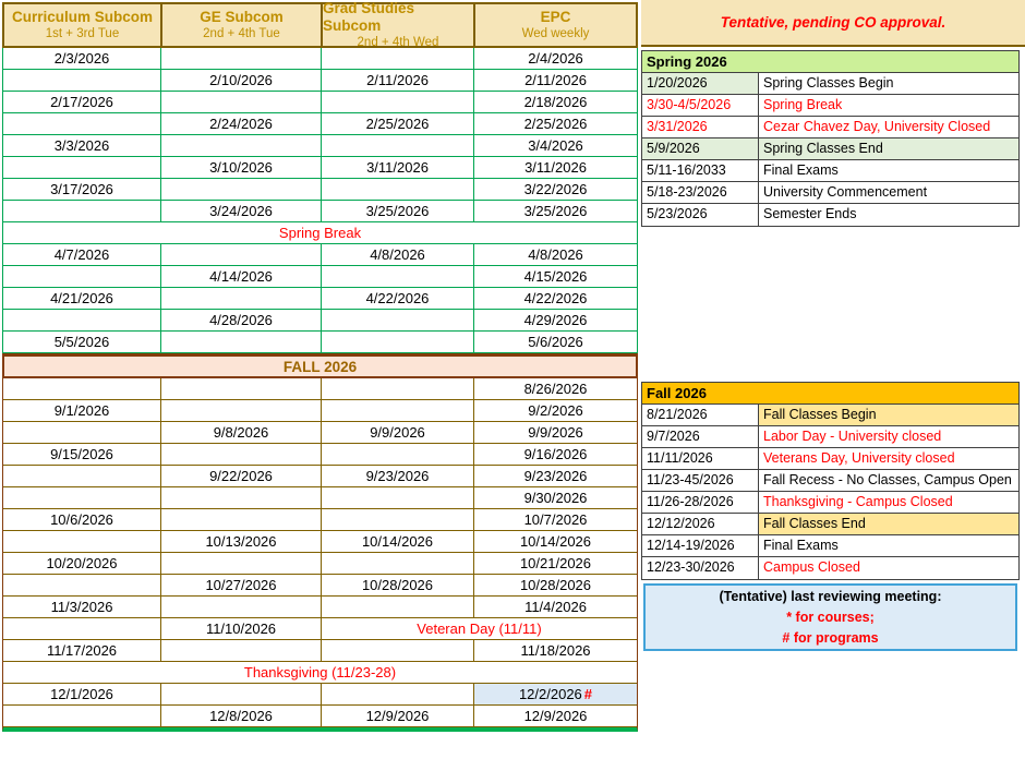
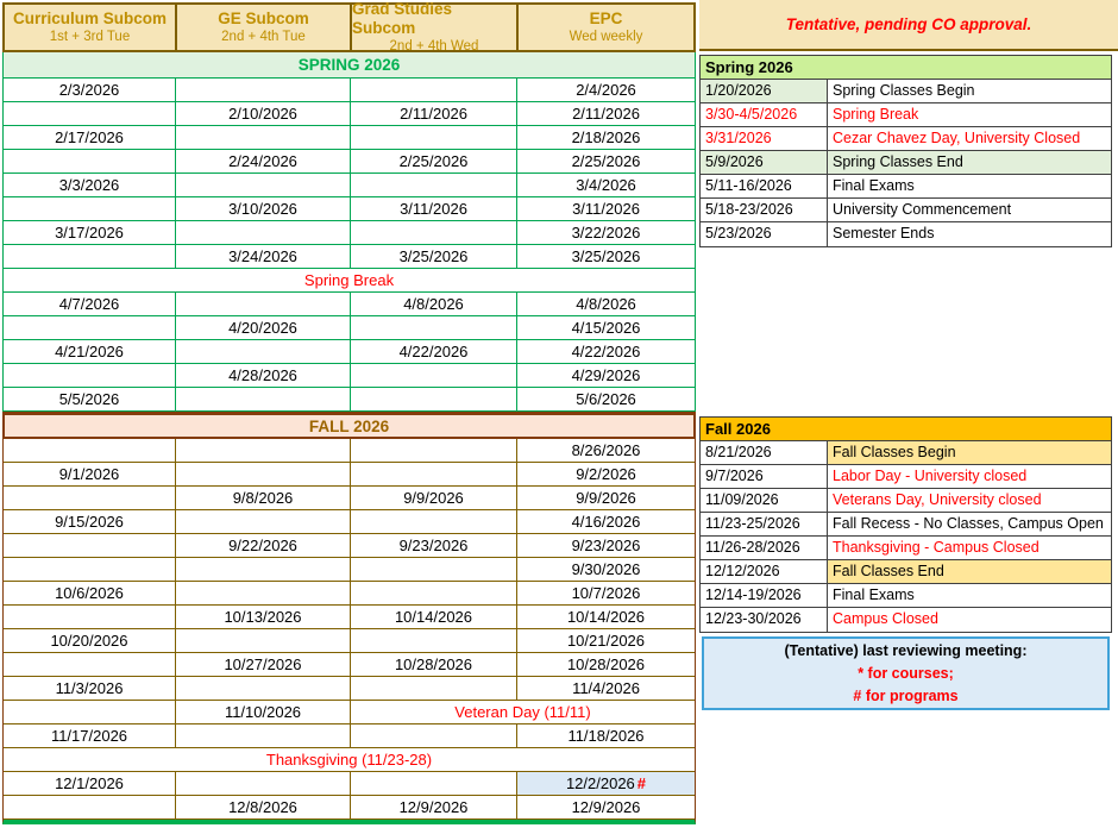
  Curriculum Subcom
  1st + 3rd Tue
  GE Subcom
  2nd + 4th Tue
  Grad Studies Subcom
  2nd + 4th Wed
  EPC
  Wed weekly
+ SPRING 2026
  2/3/2026
  2/4/2026
  2/10/2026
  2/11/2026
  2/11/2026
  2/17/2026
  2/18/2026
  2/24/2026
  2/25/2026
  2/25/2026
  3/3/2026
  3/4/2026
  3/10/2026
  3/11/2026
  3/11/2026
  3/17/2026
  3/22/2026
  3/24/2026
  3/25/2026
  3/25/2026
  Spring Break
  4/7/2026
  4/8/2026
  4/8/2026
- 4/14/2026
+ 4/20/2026
  4/15/2026
  4/21/2026
  4/22/2026
  4/22/2026
  4/28/2026
  4/29/2026
  5/5/2026
  5/6/2026
  FALL 2026
  8/26/2026
  9/1/2026
  9/2/2026
  9/8/2026
  9/9/2026
  9/9/2026
  9/15/2026
- 9/16/2026
+ 4/16/2026
  9/22/2026
  9/23/2026
  9/23/2026
  9/30/2026
  10/6/2026
  10/7/2026
  10/13/2026
  10/14/2026
  10/14/2026
  10/20/2026
  10/21/2026
  10/27/2026
  10/28/2026
  10/28/2026
  11/3/2026
  11/4/2026
  11/10/2026
  Veteran Day (11/11)
  11/17/2026
  11/18/2026
  Thanksgiving (11/23-28)
  12/1/2026
  12/2/2026 #
  12/8/2026
  12/9/2026
  12/9/2026
  Tentative, pending CO approval.
  Spring 2026
  1/20/2026
  Spring Classes Begin
  3/30-4/5/2026
  Spring Break
  3/31/2026
  Cezar Chavez Day, University Closed
  5/9/2026
  Spring Classes End
- 5/11-16/2033
+ 5/11-16/2026
  Final Exams
  5/18-23/2026
  University Commencement
  5/23/2026
  Semester Ends
  Fall 2026
  8/21/2026
  Fall Classes Begin
  9/7/2026
  Labor Day - University closed
- 11/11/2026
+ 11/09/2026
  Veterans Day, University closed
- 11/23-45/2026
+ 11/23-25/2026
  Fall Recess - No Classes, Campus Open
  11/26-28/2026
  Thanksgiving - Campus Closed
  12/12/2026
  Fall Classes End
  12/14-19/2026
  Final Exams
  12/23-30/2026
  Campus Closed
  (Tentative) last reviewing meeting:
  * for courses;
  # for programs
